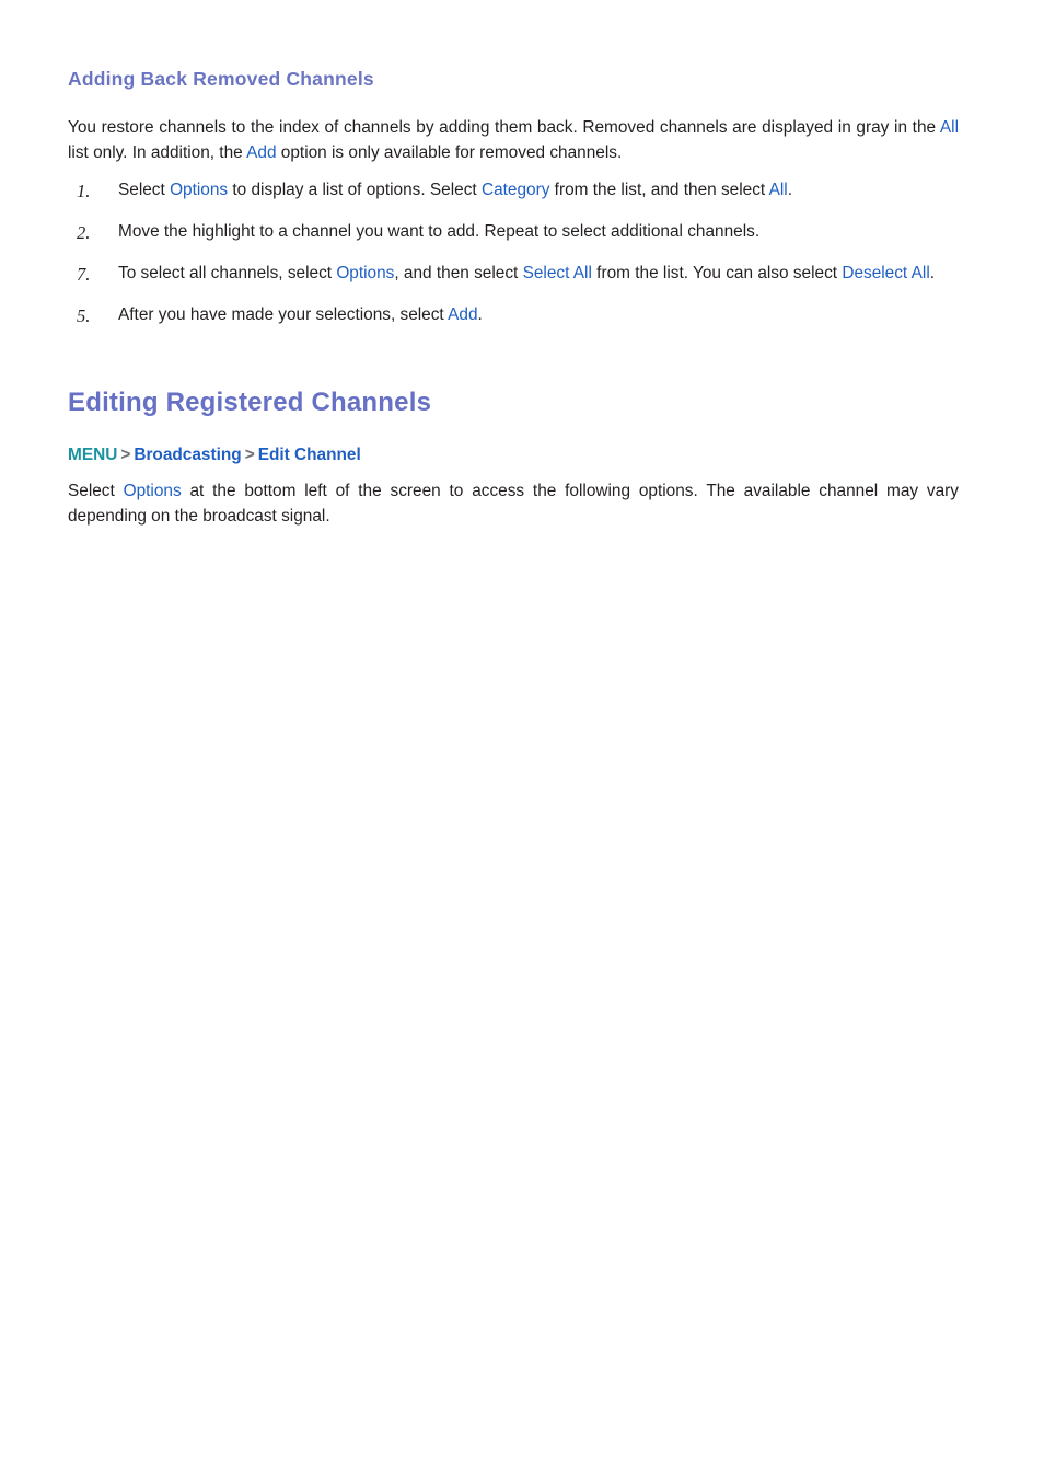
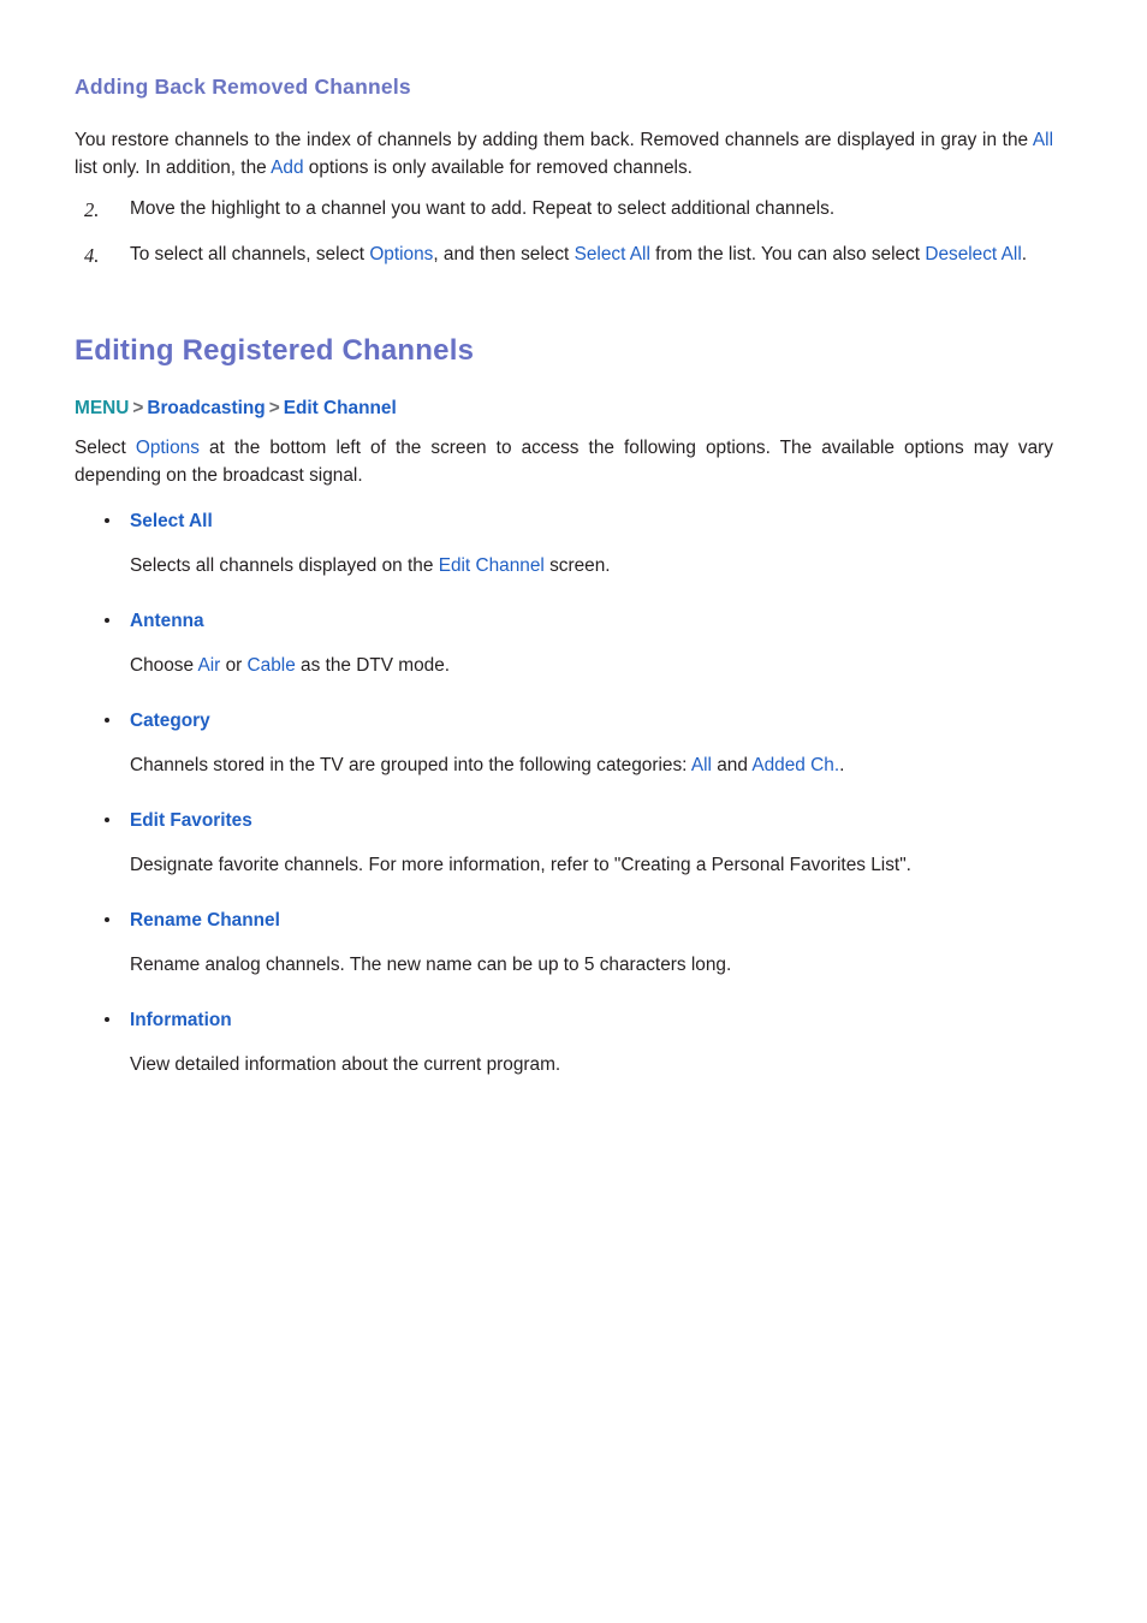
  Adding Back Removed Channels
- You restore channels to the index of channels by adding them back. Removed channels are displayed in gray in the All list only. In addition, the Add option is only available for removed channels.
+ You restore channels to the index of channels by adding them back. Removed channels are displayed in gray in the All list only. In addition, the Add options is only available for removed channels.
- 1.
- Select Options to display a list of options. Select Category from the list, and then select All.
  2.
  Move the highlight to a channel you want to add. Repeat to select additional channels.
- 7.
+ 4.
  To select all channels, select Options, and then select Select All from the list. You can also select Deselect All.
- 5.
- After you have made your selections, select Add.
  Editing Registered Channels
  MENU > Broadcasting > Edit Channel
- Select Options at the bottom left of the screen to access the following options. The available channel may vary depending on the broadcast signal.
+ Select Options at the bottom left of the screen to access the following options. The available options may vary depending on the broadcast signal.
+ Select All
+ Selects all channels displayed on the Edit Channel screen.
+ Antenna
+ Choose Air or Cable as the DTV mode.
+ Category
+ Channels stored in the TV are grouped into the following categories: All and Added Ch..
+ Edit Favorites
+ Designate favorite channels. For more information, refer to "Creating a Personal Favorites List".
+ Rename Channel
+ Rename analog channels. The new name can be up to 5 characters long.
+ Information
+ View detailed information about the current program.
